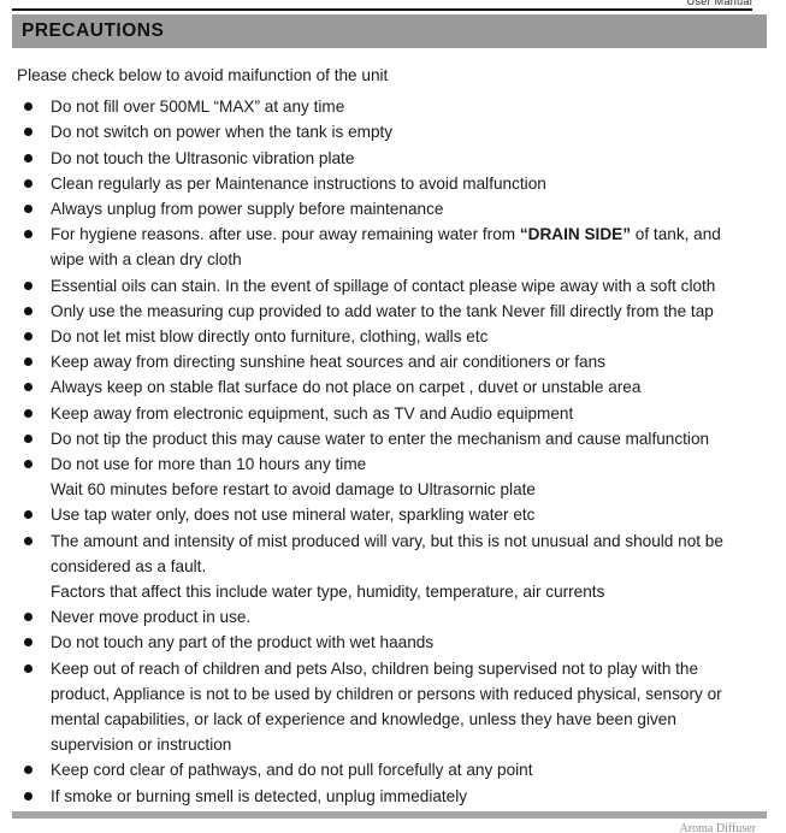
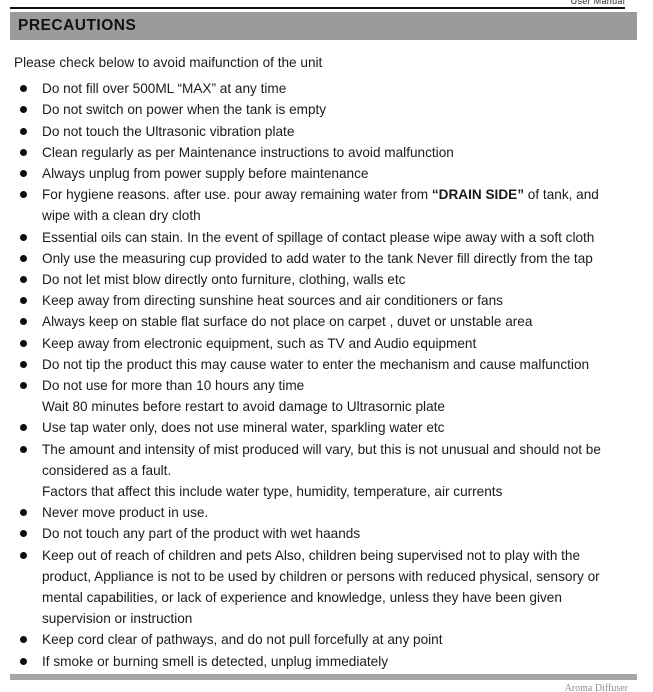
  User Manual
  PRECAUTIONS
  Please check below to avoid maifunction of the unit
  Do not fill over 500ML “MAX” at any time
  Do not switch on power when the tank is empty
  Do not touch the Ultrasonic vibration plate
  Clean regularly as per Maintenance instructions to avoid malfunction
  Always unplug from power supply before maintenance
  For hygiene reasons. after use. pour away remaining water from “DRAIN SIDE” of tank, and
  wipe with a clean dry cloth
  Essential oils can stain. In the event of spillage of contact please wipe away with a soft cloth
  Only use the measuring cup provided to add water to the tank Never fill directly from the tap
  Do not let mist blow directly onto furniture, clothing, walls etc
  Keep away from directing sunshine heat sources and air conditioners or fans
  Always keep on stable flat surface do not place on carpet , duvet or unstable area
  Keep away from electronic equipment, such as TV and Audio equipment
  Do not tip the product this may cause water to enter the mechanism and cause malfunction
  Do not use for more than 10 hours any time
- Wait 60 minutes before restart to avoid damage to Ultrasornic plate
+ Wait 80 minutes before restart to avoid damage to Ultrasornic plate
  Use tap water only, does not use mineral water, sparkling water etc
  The amount and intensity of mist produced will vary, but this is not unusual and should not be
  considered as a fault.
  Factors that affect this include water type, humidity, temperature, air currents
  Never move product in use.
  Do not touch any part of the product with wet haands
  Keep out of reach of children and pets Also, children being supervised not to play with the
  product, Appliance is not to be used by children or persons with reduced physical, sensory or
  mental capabilities, or lack of experience and knowledge, unless they have been given
  supervision or instruction
  Keep cord clear of pathways, and do not pull forcefully at any point
  If smoke or burning smell is detected, unplug immediately
  Aroma Diffuser
